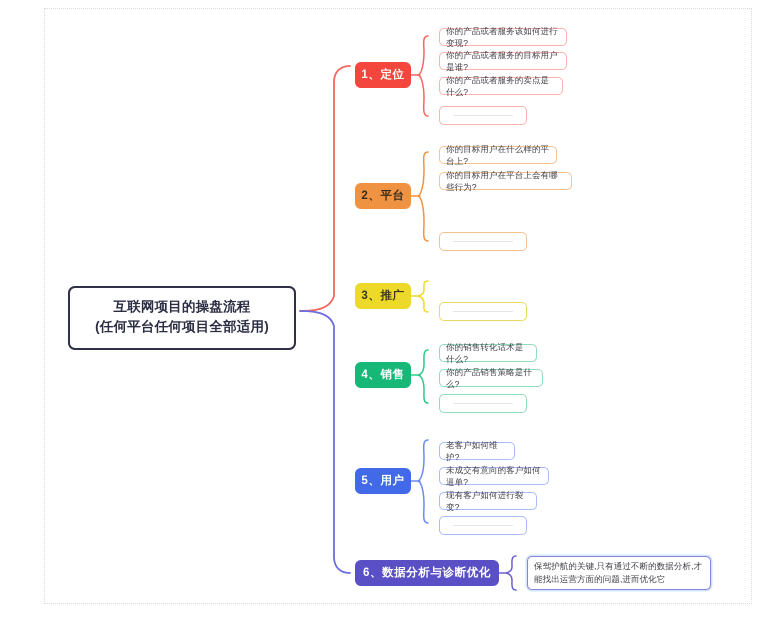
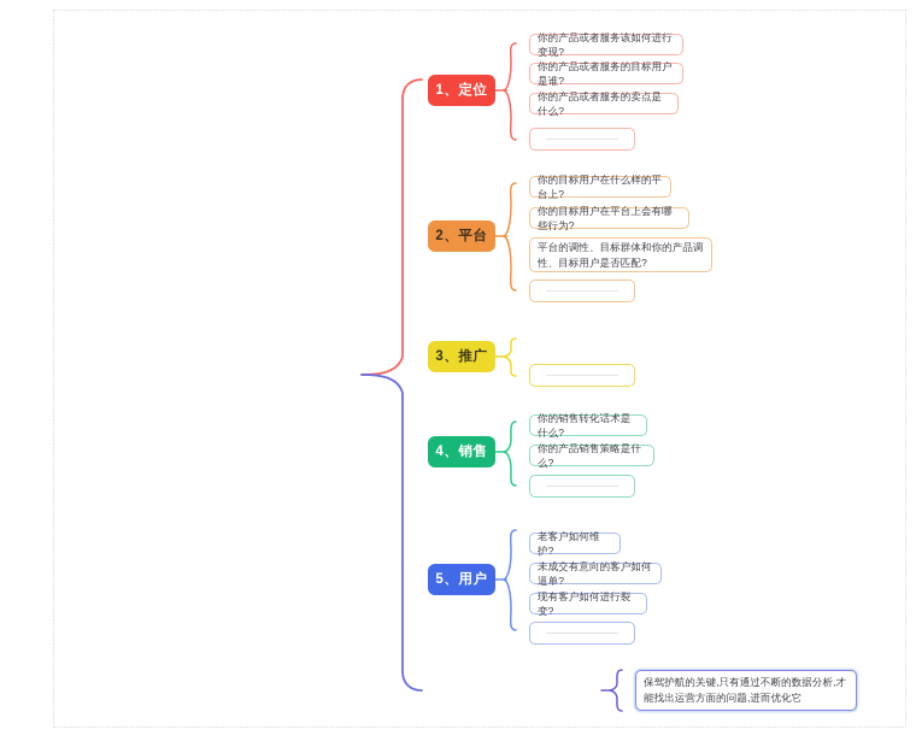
- 互联网项目的操盘流程
- (任何平台任何项目全部适用)
  1、定位
  你的产品或者服务该如何进行变现?
  你的产品或者服务的目标用户是谁?
  你的产品或者服务的卖点是什么?
  2、平台
  你的目标用户在什么样的平台上?
  你的目标用户在平台上会有哪些行为?
+ 平台的调性、目标群体和你的产品调性、目标用户是否匹配?
  3、推广
  4、销售
  你的销售转化话术是什么?
  你的产品销售策略是什么?
  5、用户
  老客户如何维护?
  未成交有意向的客户如何逼单?
  现有客户如何进行裂变?
- 6、数据分析与诊断优化
  保驾护航的关键,只有通过不断的数据分析,才能找出运营方面的问题,进而优化它
